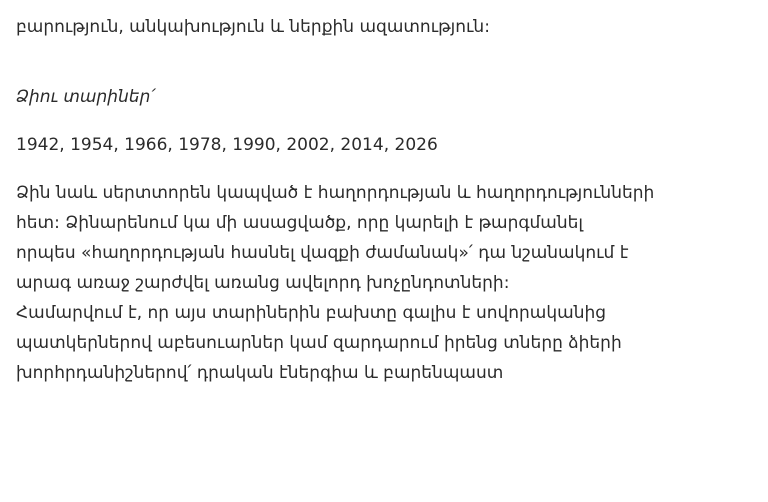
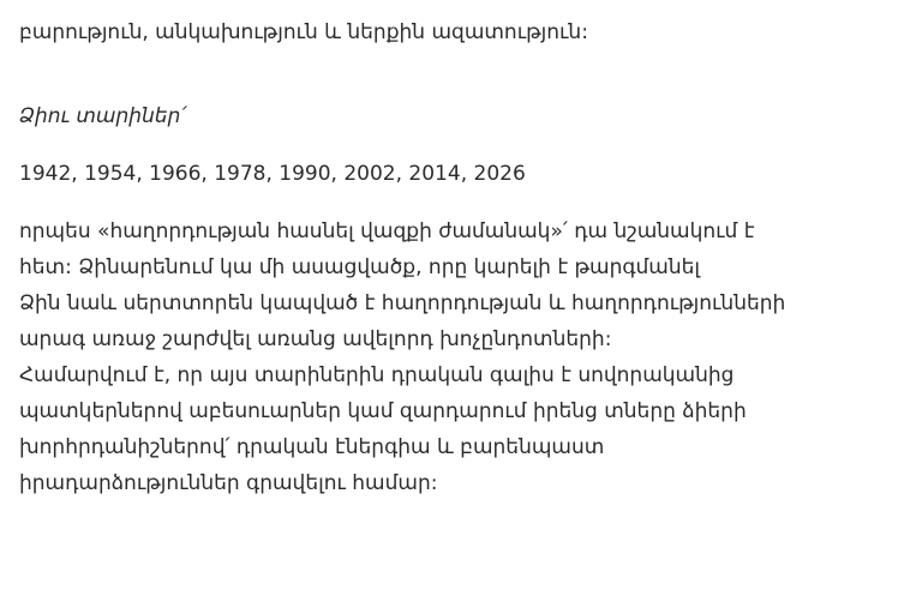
  բարություն, անկախություն և ներքին ազատություն:
  Ձիու տարիներ՛
  1942, 1954, 1966, 1978, 1990, 2002, 2014, 2026
- Ձին նաև սերտտորեն կապված է հաղորդության և հաղորդությունների
+ որպես «հաղորդության հասնել վազքի ժամանակ»՛ դա նշանակում է
  հետ: Ձինարենում կա մի ասացվածք, որը կարելի է թարգմանել
- որպես «հաղորդության հասնել վազքի ժամանակ»՛ դա նշանակում է
+ Ձին նաև սերտտորեն կապված է հաղորդության և հաղորդությունների
  արագ առաջ շարժվել առանց ավելորդ խոչընդոտների:
- Համարվում է, որ այս տարիներին բախտը գալիս է սովորականից
+ Համարվում է, որ այս տարիներին դրական գալիս է սովորականից
  պատկերներով աբեսուարներ կամ զարդարում իրենց տները ձիերի
  խորհրդանիշներով՛ դրական էներգիա և բարենպաստ
+ իրադարձություններ գրավելու համար:
